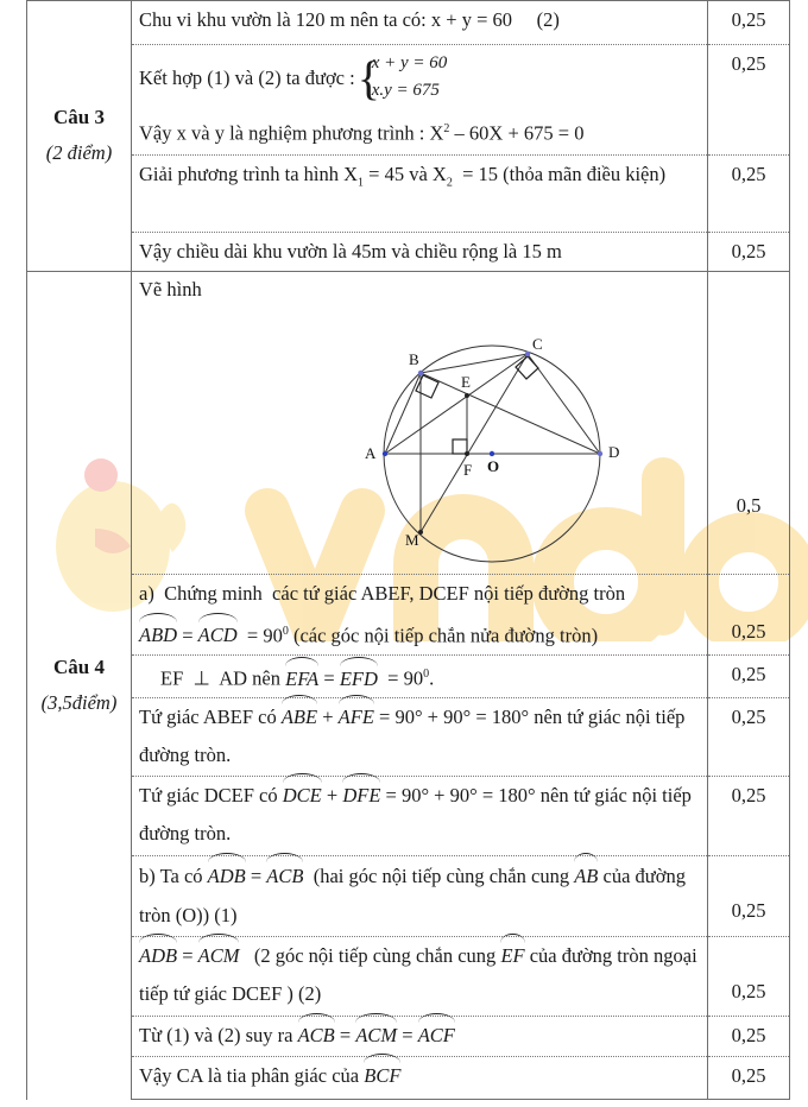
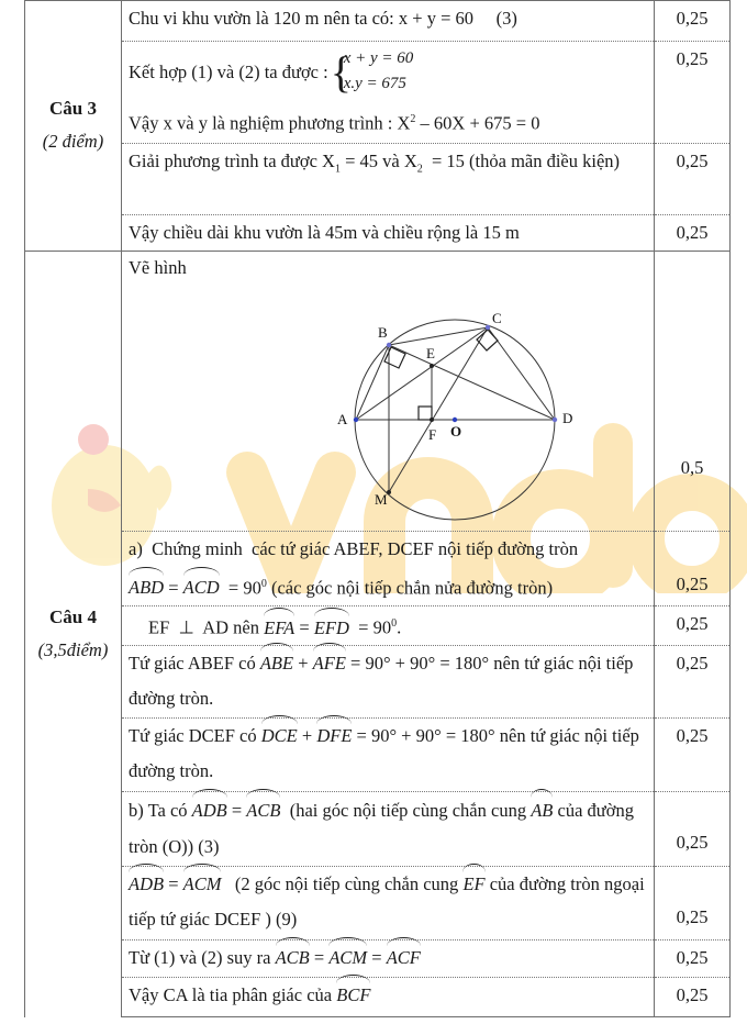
- Câu 3 (2 điểm)	Chu vi khu vườn là 120 m nên ta có: x + y = 60 (2)	0,25
+ Câu 3 (2 điểm)	Chu vi khu vườn là 120 m nên ta có: x + y = 60 (3)	0,25
  Kết hợp (1) và (2) ta được : x + y = 60 x.y = 675 Vậy x và y là nghiệm phương trình : X2 – 60X + 675 = 0	0,25
- Giải phương trình ta hình X1 = 45 và X2 = 15 (thỏa mãn điều kiện)	0,25
+ Giải phương trình ta được X1 = 45 và X2 = 15 (thỏa mãn điều kiện)	0,25
  Vậy chiều dài khu vườn là 45m và chiều rộng là 15 m	0,25
  Câu 4 (3,5điểm)	Vẽ hình A B C D E F O M	0,5
  a) Chứng minh các tứ giác ABEF, DCEF nội tiếp đường tròn ABD = ACD = 900 (các góc nội tiếp chắn nửa đường tròn)	0,25
  EF ⊥ AD nên EFA = EFD = 900.	0,25
  Tứ giác ABEF có ABE + AFE = 90° + 90° = 180° nên tứ giác nội tiếp đường tròn.	0,25
  Tứ giác DCEF có DCE + DFE = 90° + 90° = 180° nên tứ giác nội tiếp đường tròn.	0,25
- b) Ta có ADB = ACB (hai góc nội tiếp cùng chắn cung AB của đường tròn (O)) (1)	0,25
+ b) Ta có ADB = ACB (hai góc nội tiếp cùng chắn cung AB của đường tròn (O)) (3)	0,25
- ADB = ACM (2 góc nội tiếp cùng chắn cung EF của đường tròn ngoại tiếp tứ giác DCEF ) (2)	0,25
+ ADB = ACM (2 góc nội tiếp cùng chắn cung EF của đường tròn ngoại tiếp tứ giác DCEF ) (9)	0,25
  Từ (1) và (2) suy ra ACB = ACM = ACF	0,25
  Vậy CA là tia phân giác của BCF	0,25
